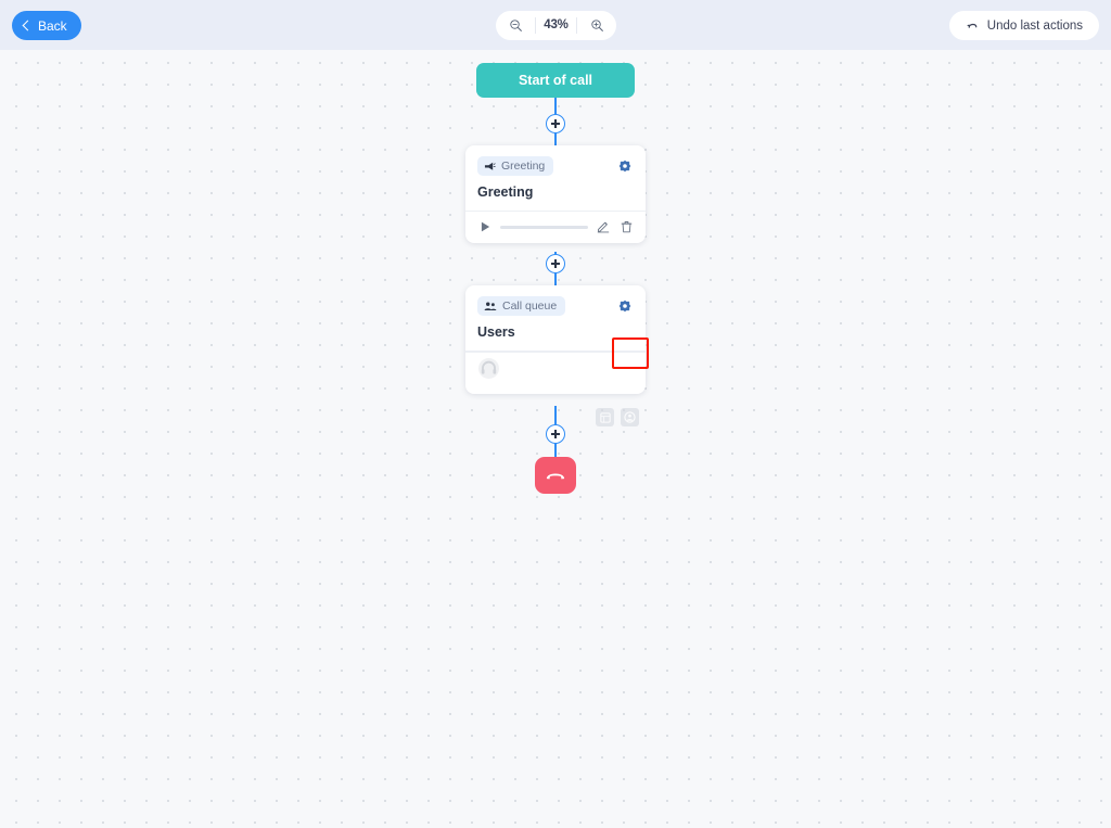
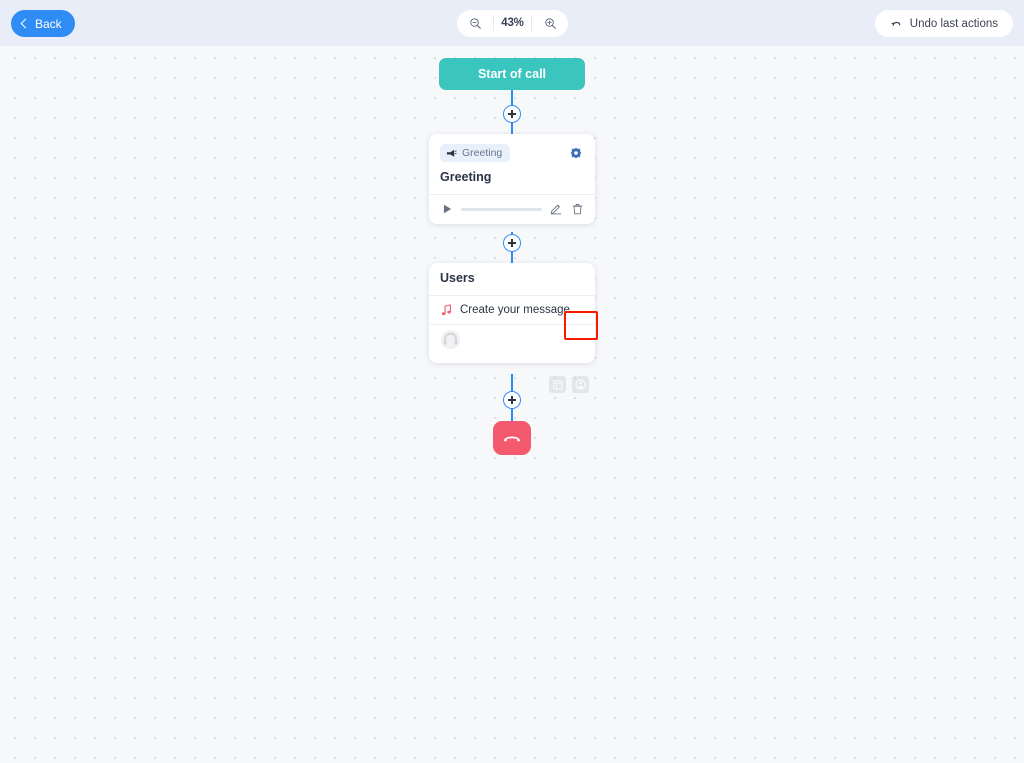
  Back
  43%
  Undo last actions
  Start of call
  Greeting
  Greeting
- Call queue
  Users
+ Create your message
